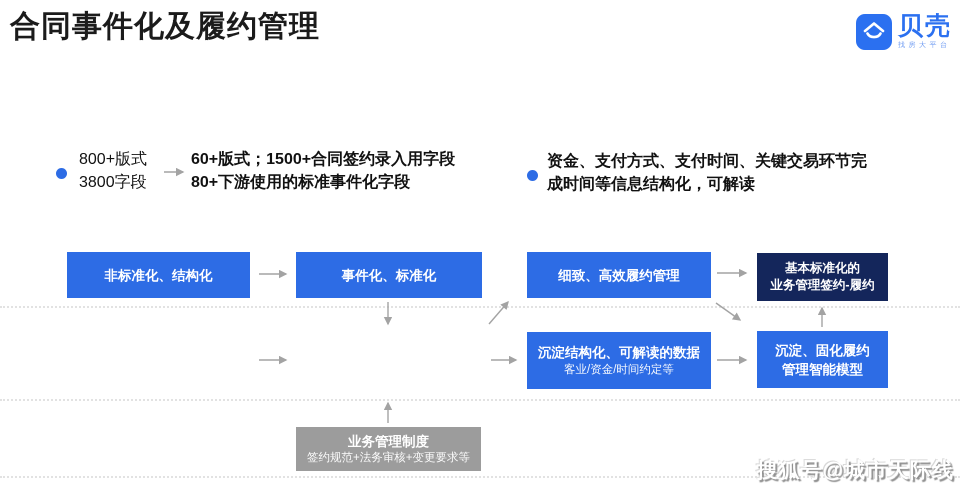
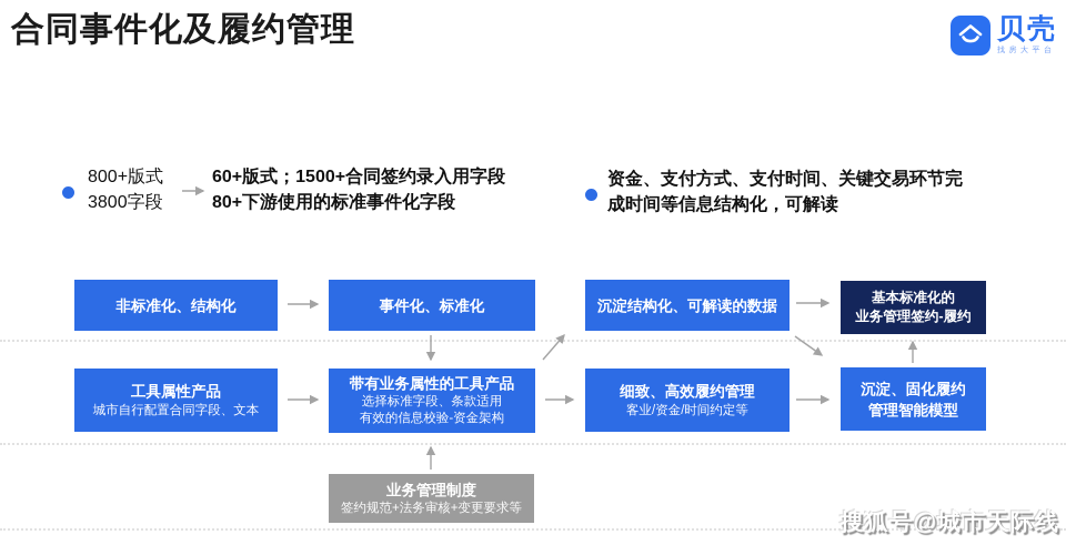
  合同事件化及履约管理
  贝壳
  800+版式
  3800字段
  60+版式；1500+合同签约录入用字段
  80+下游使用的标准事件化字段
  资金、支付方式、支付时间、关键交易环节完
  成时间等信息结构化，可解读
  非标准化、结构化
  事件化、标准化
- 细致、高效履约管理
+ 沉淀结构化、可解读的数据
  基本标准化的
  业务管理签约-履约
+ 工具属性产品
+ 城市自行配置合同字段、文本
+ 带有业务属性的工具产品
+ 选择标准字段、条款适用
+ 有效的信息校验-资金架构
- 沉淀结构化、可解读的数据
+ 细致、高效履约管理
  客业/资金/时间约定等
  沉淀、固化履约
  管理智能模型
  业务管理制度
  签约规范+法务审核+变更要求等
  搜狐号@城市天际线
